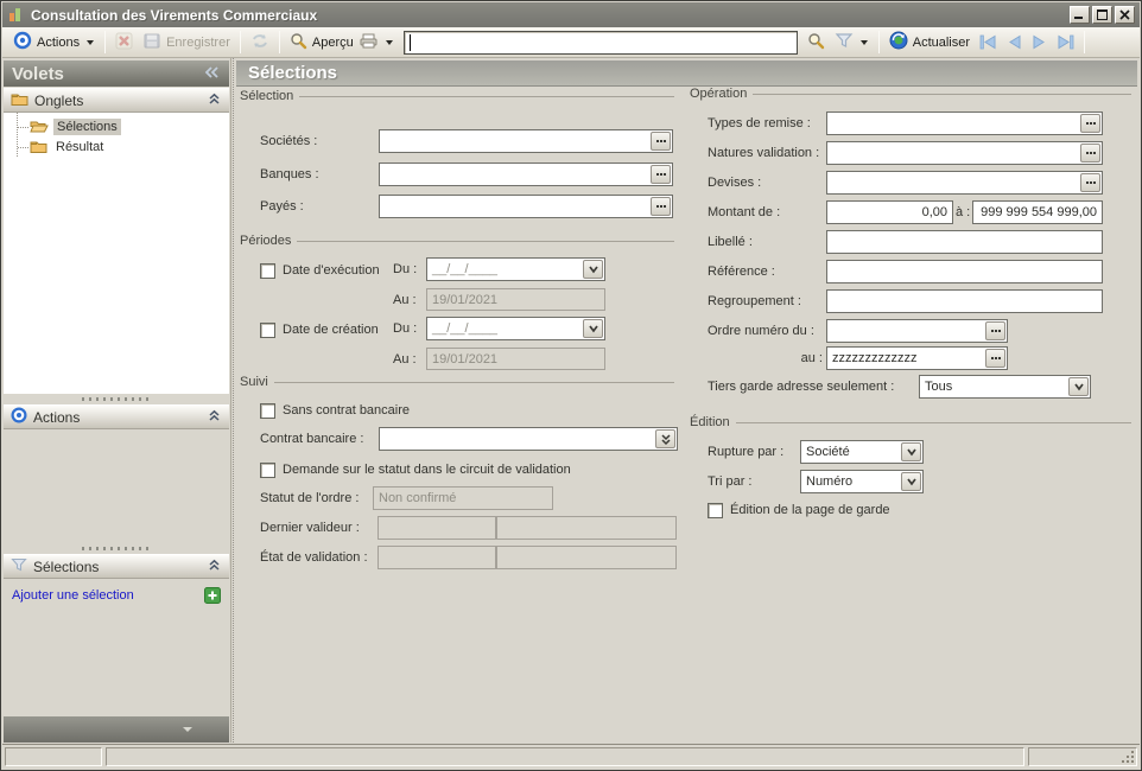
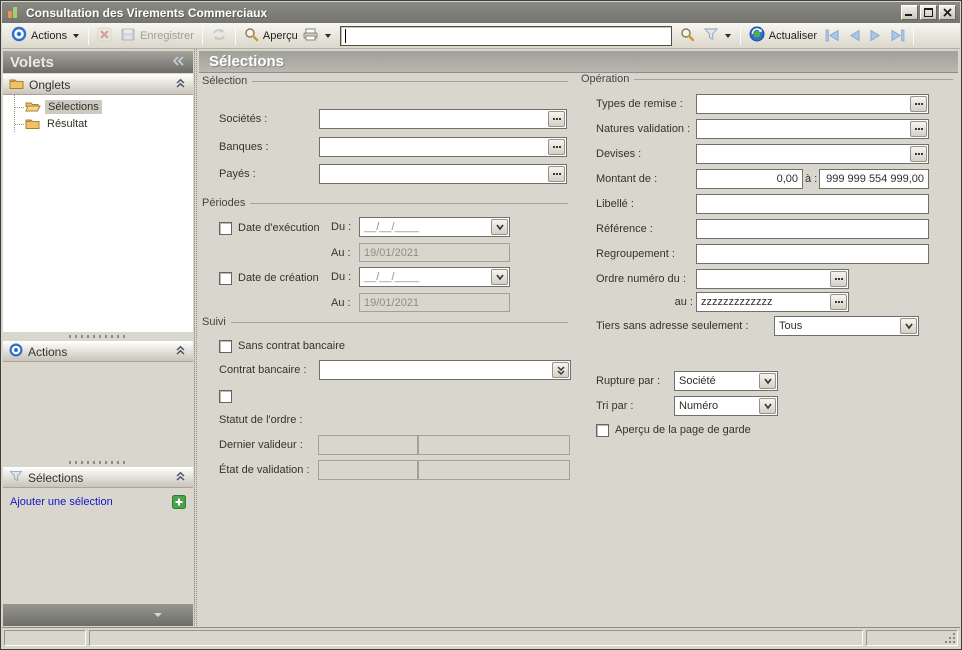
  Consultation des Virements Commerciaux
  Actions
  Enregistrer
  Aperçu
  Actualiser
  Volets
  Onglets
  Sélections
  Résultat
  Actions
  Sélections
  Ajouter une sélection
  Sélections
  Sélection
  Sociétés :
  Banques :
  Payés :
  Périodes
  Date d'exécution
  Du :
  __/__/____
  Au :
  19/01/2021
  Date de création
  Du :
  __/__/____
  Au :
  19/01/2021
  Suivi
  Sans contrat bancaire
  Contrat bancaire :
- Demande sur le statut dans le circuit de validation
  Statut de l'ordre :
- Non confirmé
  Dernier valideur :
  État de validation :
  Opération
  Types de remise :
  Natures validation :
  Devises :
  Montant de :
  0,00
  à :
  999 999 554 999,00
  Libellé :
  Référence :
  Regroupement :
  Ordre numéro du :
  au :
  zzzzzzzzzzzzz
- Tiers garde adresse seulement :
+ Tiers sans adresse seulement :
  Tous
- Édition
  Rupture par :
  Société
  Tri par :
  Numéro
- Édition de la page de garde
+ Aperçu de la page de garde
